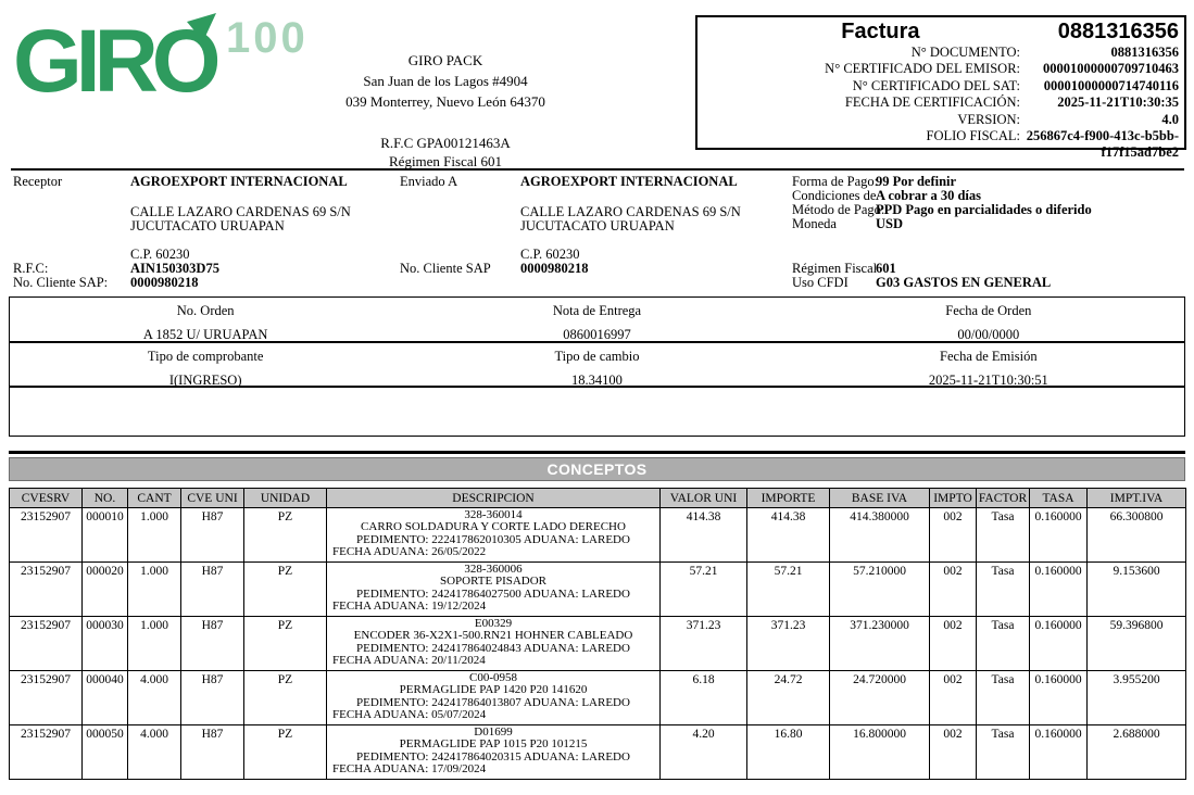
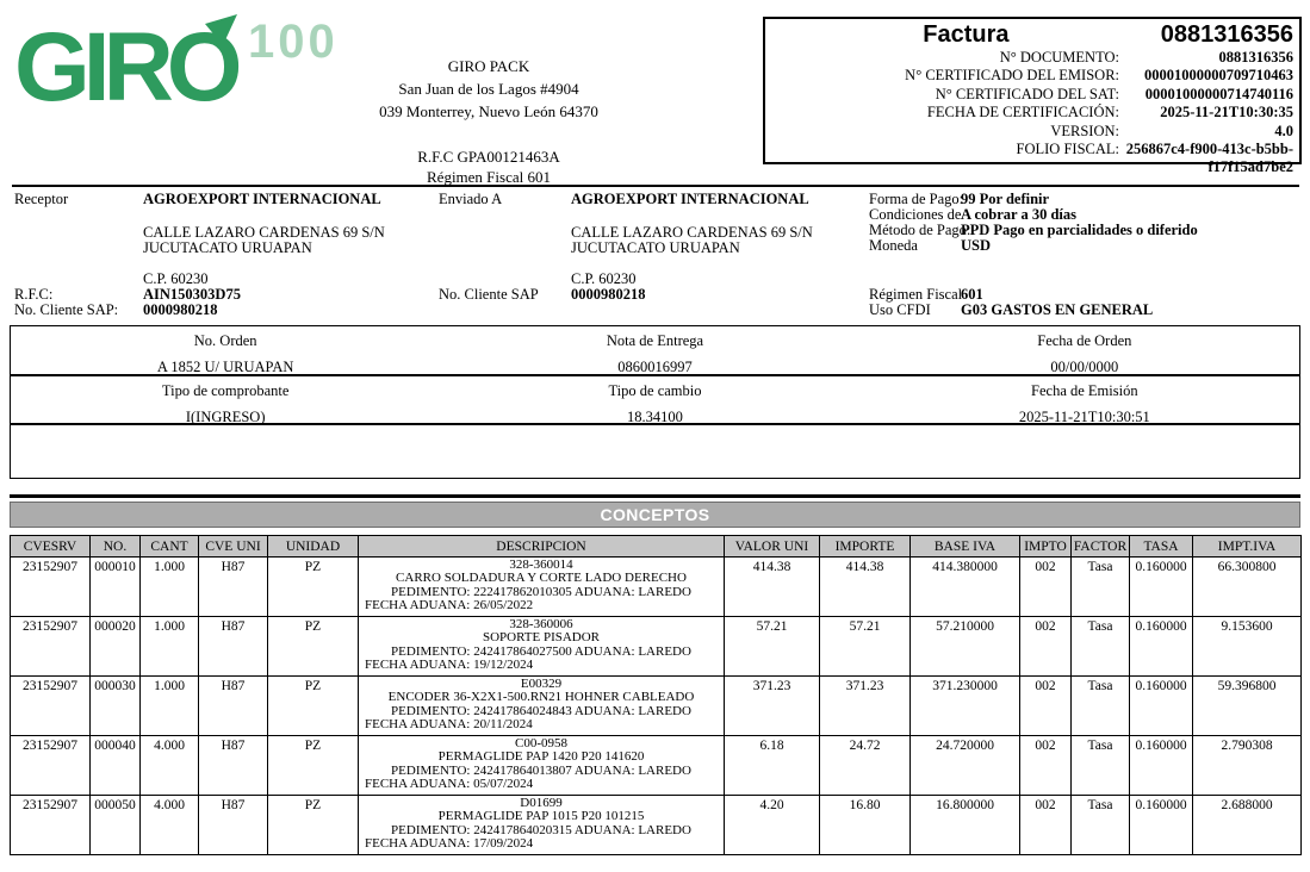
  GIRO
  100
  GIRO PACK
  San Juan de los Lagos #4904
  039 Monterrey, Nuevo León 64370
  R.F.C GPA00121463A
  Régimen Fiscal 601
  Factura
  0881316356
  N° DOCUMENTO:
  0881316356
  N° CERTIFICADO DEL EMISOR:
  00001000000709710463
  N° CERTIFICADO DEL SAT:
  00001000000714740116
  FECHA DE CERTIFICACIÓN:
  2025-11-21T10:30:35
  VERSION:
  4.0
  FOLIO FISCAL:
  256867c4-f900-413c-b5bb-f17f15ad7be2
  Receptor
  AGROEXPORT INTERNACIONAL
  CALLE LAZARO CARDENAS 69 S/N
  JUCUTACATO URUAPAN
  C.P. 60230
  R.F.C:
  AIN150303D75
  No. Cliente SAP:
  0000980218
  Enviado A
  AGROEXPORT INTERNACIONAL
  CALLE LAZARO CARDENAS 69 S/N
  JUCUTACATO URUAPAN
  C.P. 60230
  No. Cliente SAP
  0000980218
  Forma de Pago:
  99 Por definir
  Condiciones de
  A cobrar a 30 días
  Método de Pago:
  PPD Pago en parcialidades o diferido
  Moneda
  USD
  Régimen Fiscal
  601
  Uso CFDI
  G03 GASTOS EN GENERAL
  No. Orden
  Nota de Entrega
  Fecha de Orden
  A 1852 U/ URUAPAN
  0860016997
  00/00/0000
  Tipo de comprobante
  Tipo de cambio
  Fecha de Emisión
  I(INGRESO)
  18.34100
  2025-11-21T10:30:51
  CONCEPTOS
  CVESRV	NO.	CANT	CVE UNI	UNIDAD	DESCRIPCION	VALOR UNI	IMPORTE	BASE IVA	IMPTO	FACTOR	TASA	IMPT.IVA
  23152907	000010	1.000	H87	PZ	328-360014 CARRO SOLDADURA Y CORTE LADO DERECHO PEDIMENTO: 222417862010305 ADUANA: LAREDO FECHA ADUANA: 26/05/2022	414.38	414.38	414.380000	002	Tasa	0.160000	66.300800
  23152907	000020	1.000	H87	PZ	328-360006 SOPORTE PISADOR PEDIMENTO: 242417864027500 ADUANA: LAREDO FECHA ADUANA: 19/12/2024	57.21	57.21	57.210000	002	Tasa	0.160000	9.153600
  23152907	000030	1.000	H87	PZ	E00329 ENCODER 36-X2X1-500.RN21 HOHNER CABLEADO PEDIMENTO: 242417864024843 ADUANA: LAREDO FECHA ADUANA: 20/11/2024	371.23	371.23	371.230000	002	Tasa	0.160000	59.396800
- 23152907	000040	4.000	H87	PZ	C00-0958 PERMAGLIDE PAP 1420 P20 141620 PEDIMENTO: 242417864013807 ADUANA: LAREDO FECHA ADUANA: 05/07/2024	6.18	24.72	24.720000	002	Tasa	0.160000	3.955200
+ 23152907	000040	4.000	H87	PZ	C00-0958 PERMAGLIDE PAP 1420 P20 141620 PEDIMENTO: 242417864013807 ADUANA: LAREDO FECHA ADUANA: 05/07/2024	6.18	24.72	24.720000	002	Tasa	0.160000	2.790308
  23152907	000050	4.000	H87	PZ	D01699 PERMAGLIDE PAP 1015 P20 101215 PEDIMENTO: 242417864020315 ADUANA: LAREDO FECHA ADUANA: 17/09/2024	4.20	16.80	16.800000	002	Tasa	0.160000	2.688000
